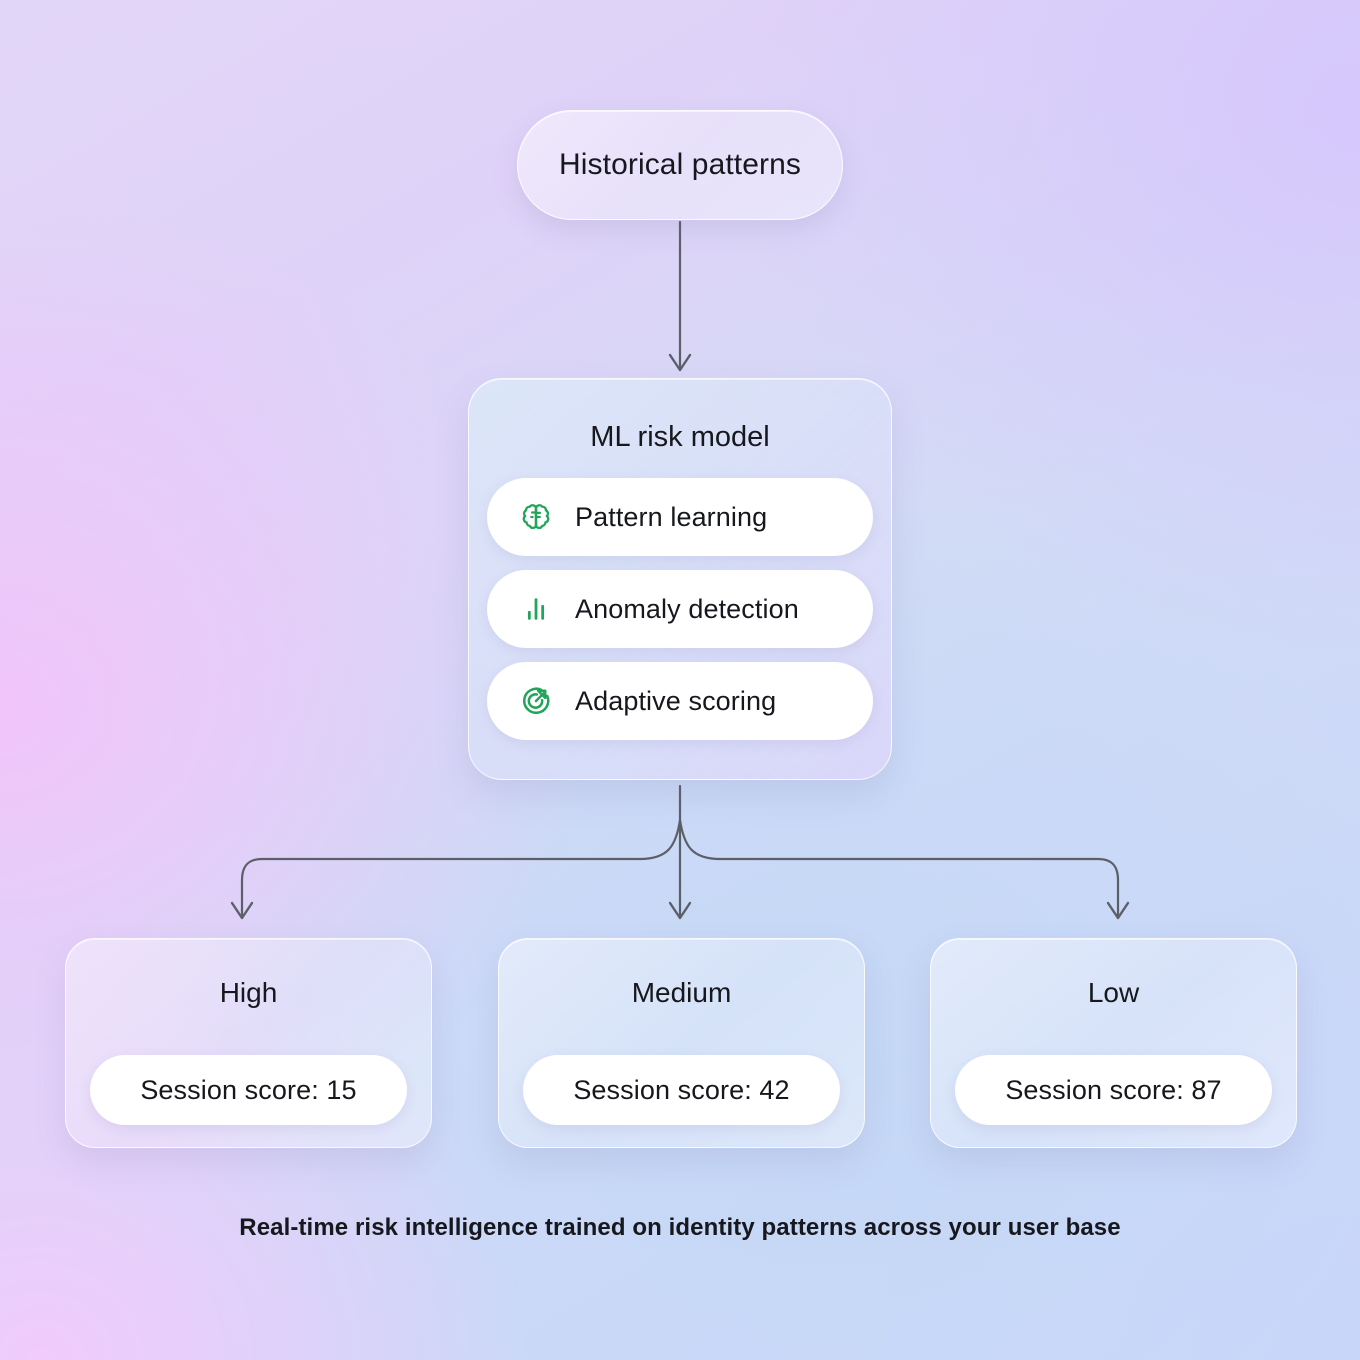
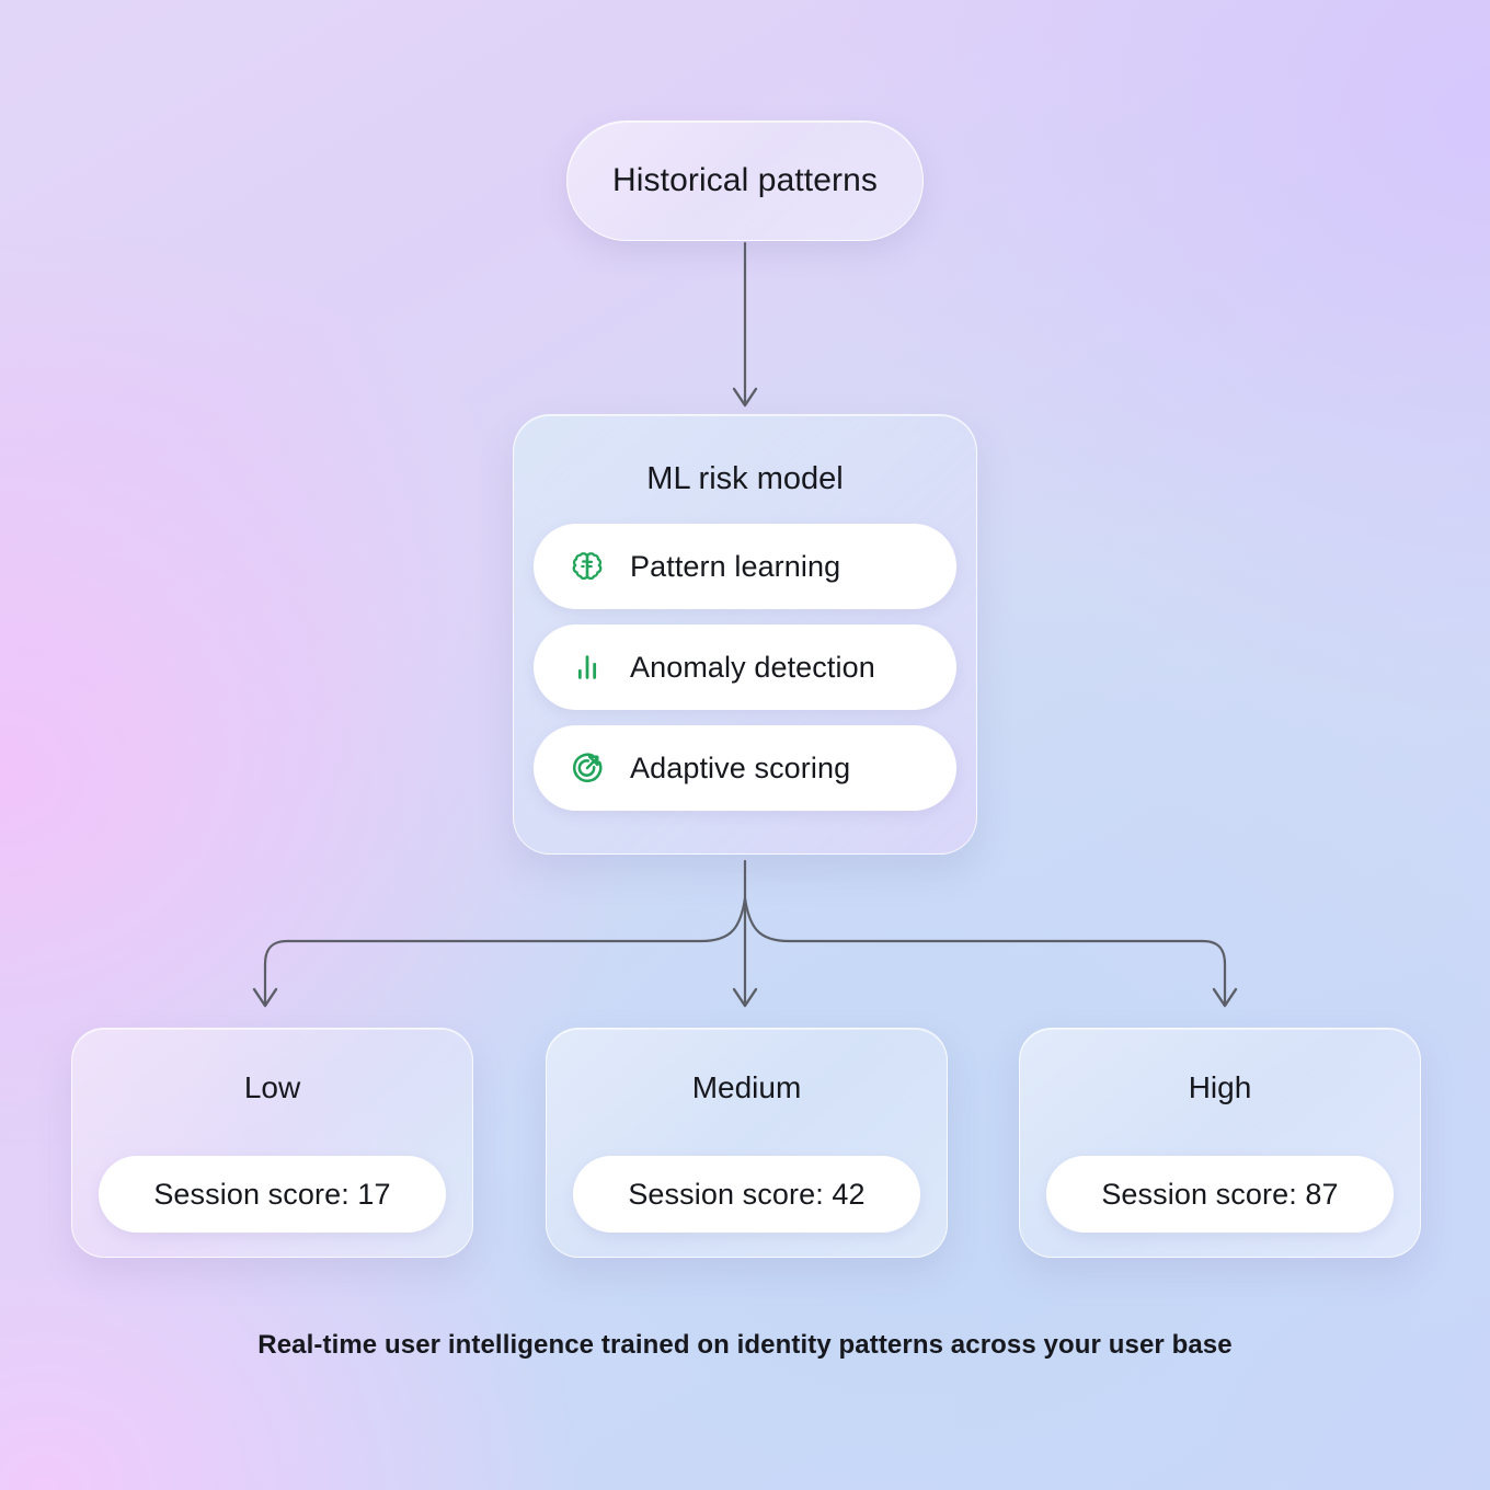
  Historical patterns
  ML risk model
  Pattern learning
  Anomaly detection
  Adaptive scoring
- High
+ Low
- Session score: 15
+ Session score: 17
  Medium
  Session score: 42
- Low
+ High
  Session score: 87
- Real-time risk intelligence trained on identity patterns across your user base
+ Real-time user intelligence trained on identity patterns across your user base
